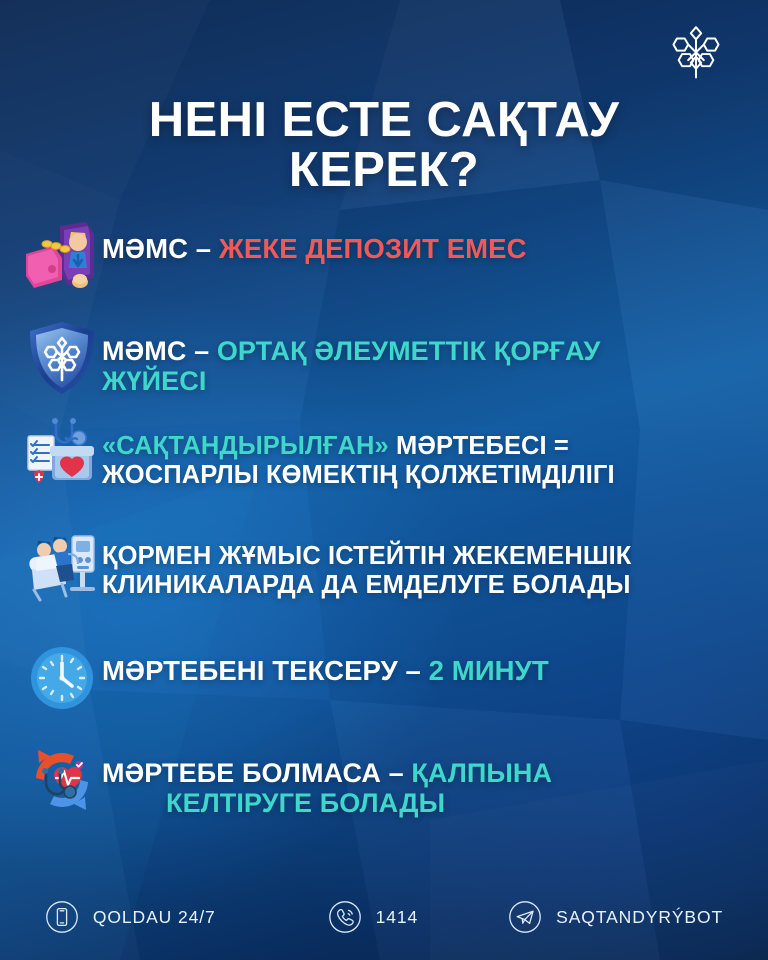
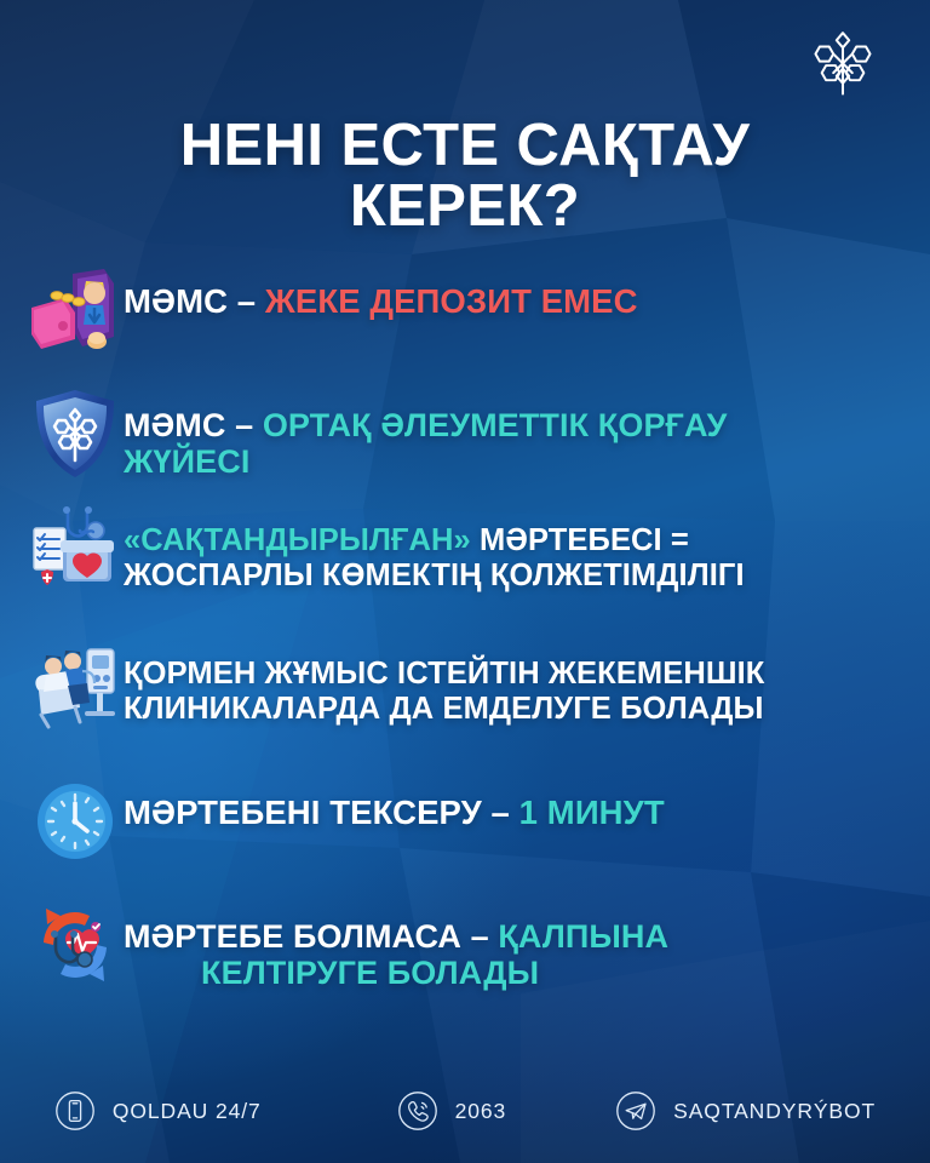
  НЕНІ ЕСТЕ САҚТАУ
  КЕРЕК?
  МӘМС – ЖЕКЕ ДЕПОЗИТ ЕМЕС
  МӘМС – ОРТАҚ ӘЛЕУМЕТТІК ҚОРҒАУ
  ЖҮЙЕСІ
  «САҚТАНДЫРЫЛҒАН» МӘРТЕБЕСІ =
  ЖОСПАРЛЫ КӨМЕКТІҢ ҚОЛЖЕТІМДІЛІГІ
  ҚОРМЕН ЖҰМЫС ІСТЕЙТІН ЖЕКЕМЕНШІК
  КЛИНИКАЛАРДА ДА ЕМДЕЛУГЕ БОЛАДЫ
- МӘРТЕБЕНІ ТЕКСЕРУ – 2 МИНУТ
+ МӘРТЕБЕНІ ТЕКСЕРУ – 1 МИНУТ
  МӘРТЕБЕ БОЛМАСА – ҚАЛПЫНА
  КЕЛТІРУГЕ БОЛАДЫ
  QOLDAU 24/7
- 1414
+ 2063
  SAQTANDYRÝBOT
